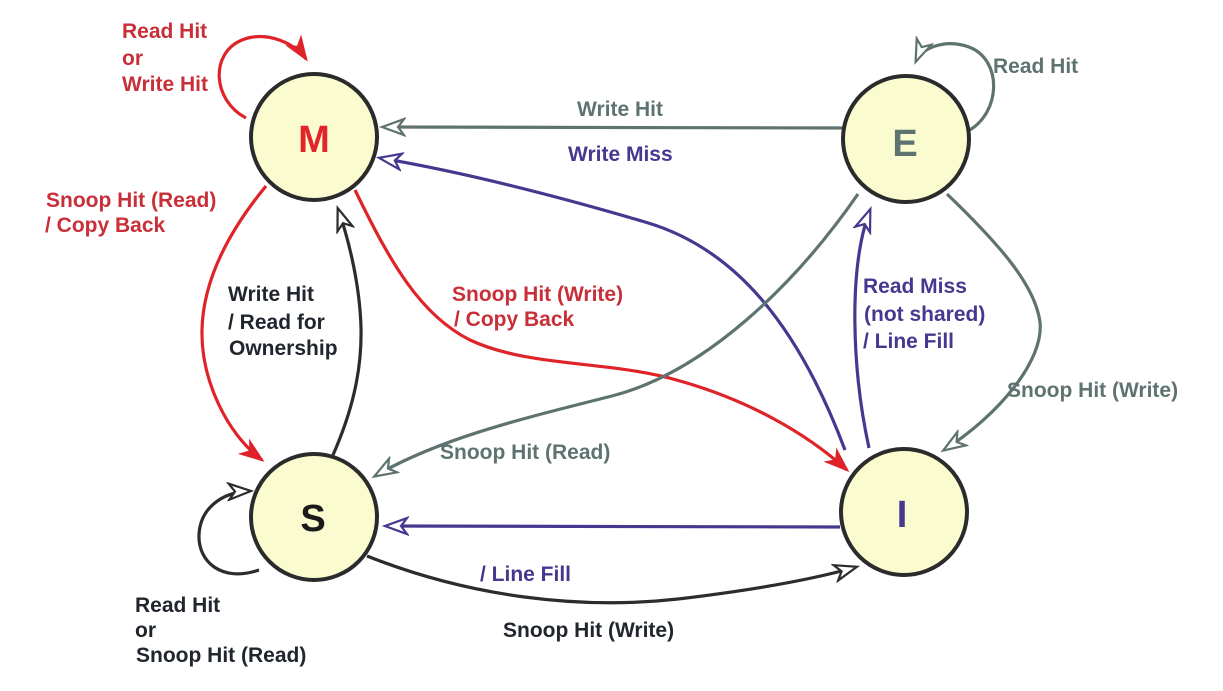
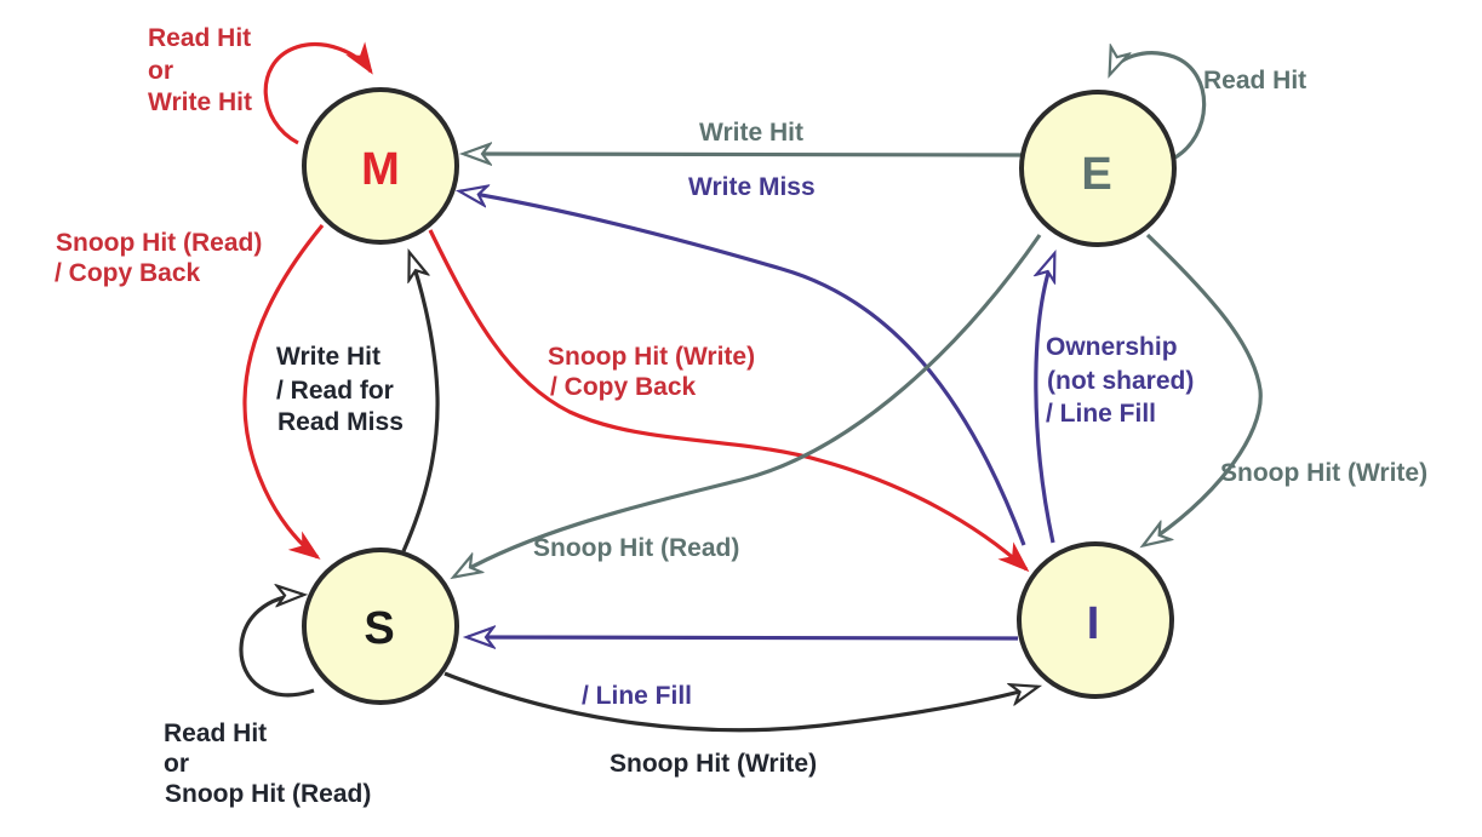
  M
  E
  S
  I
  Read Hit
  or
  Write Hit
  Read Hit
  Write Hit
  Write Miss
  Snoop Hit (Read)
  / Copy Back
  Write Hit
  / Read for
- Ownership
+ Read Miss
  Snoop Hit (Write)
  / Copy Back
  Snoop Hit (Read)
- Read Miss
+ Ownership
  (not shared)
  / Line Fill
  Snoop Hit (Write)
  / Line Fill
  Snoop Hit (Write)
  Read Hit
  or
  Snoop Hit (Read)
